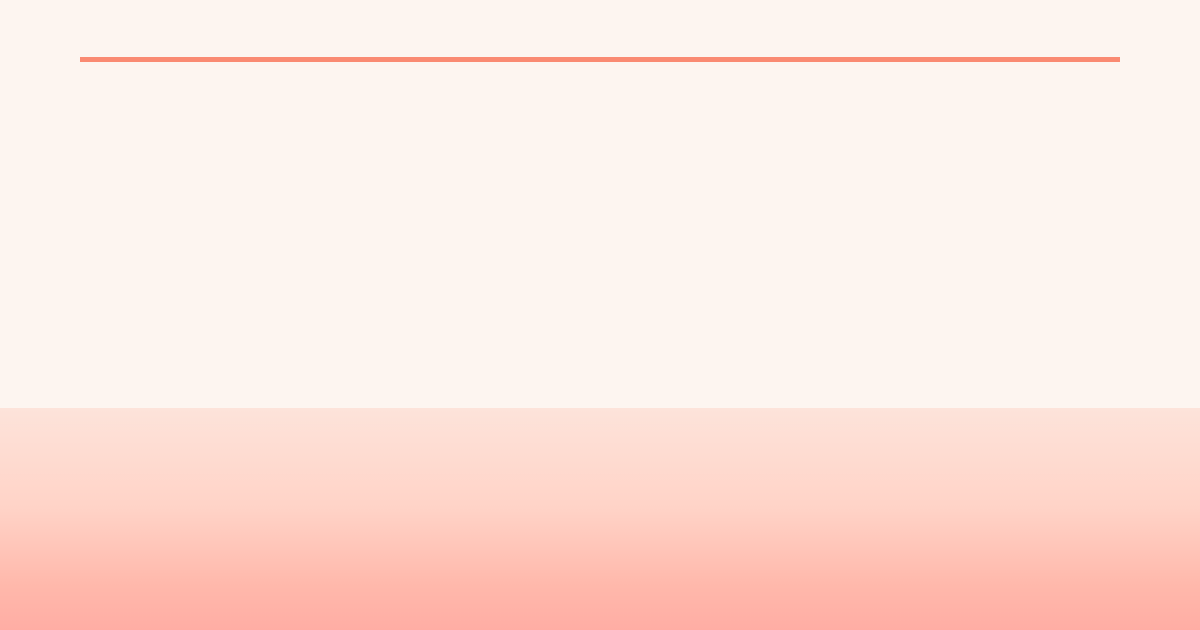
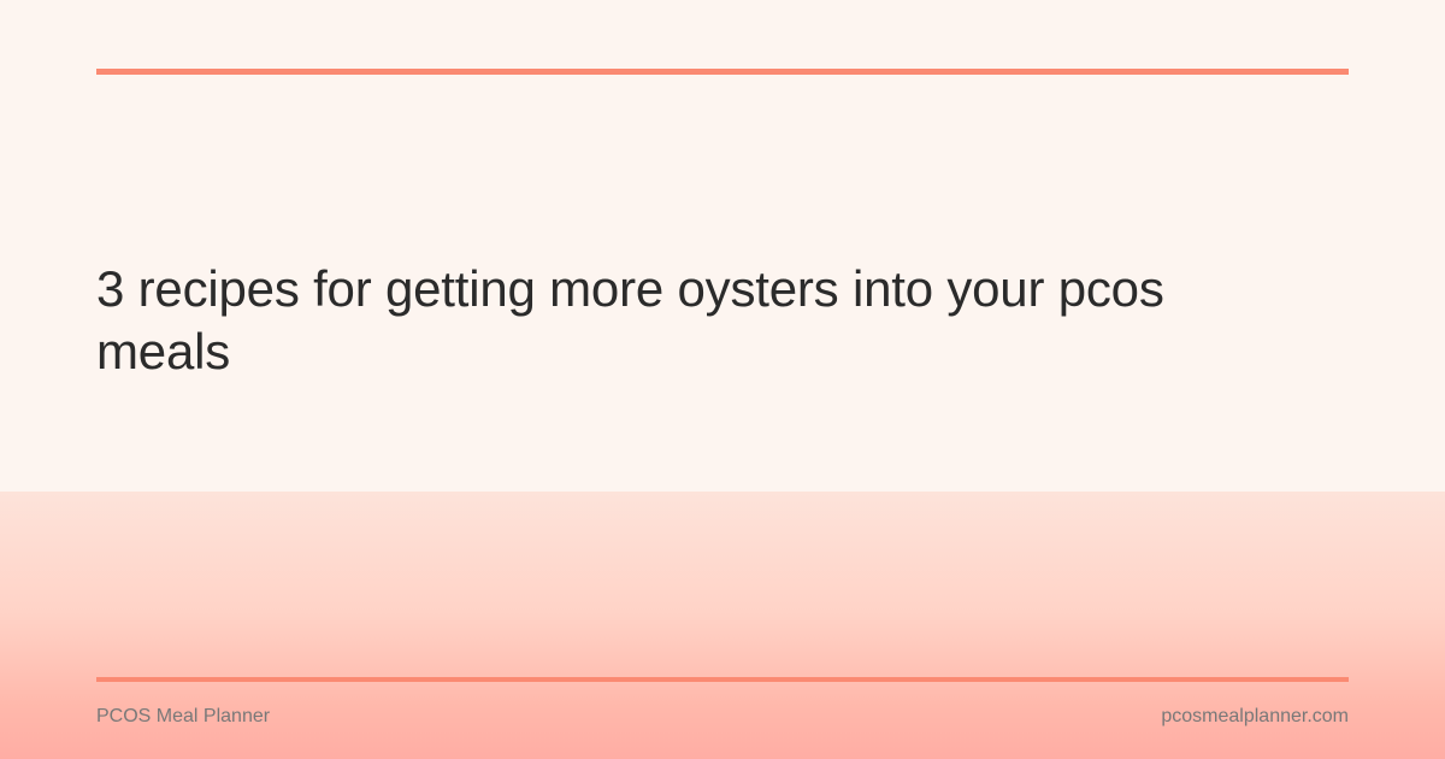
+ 3 recipes for getting more oysters into your pcos meals
+ PCOS Meal Planner
+ pcosmealplanner.com
